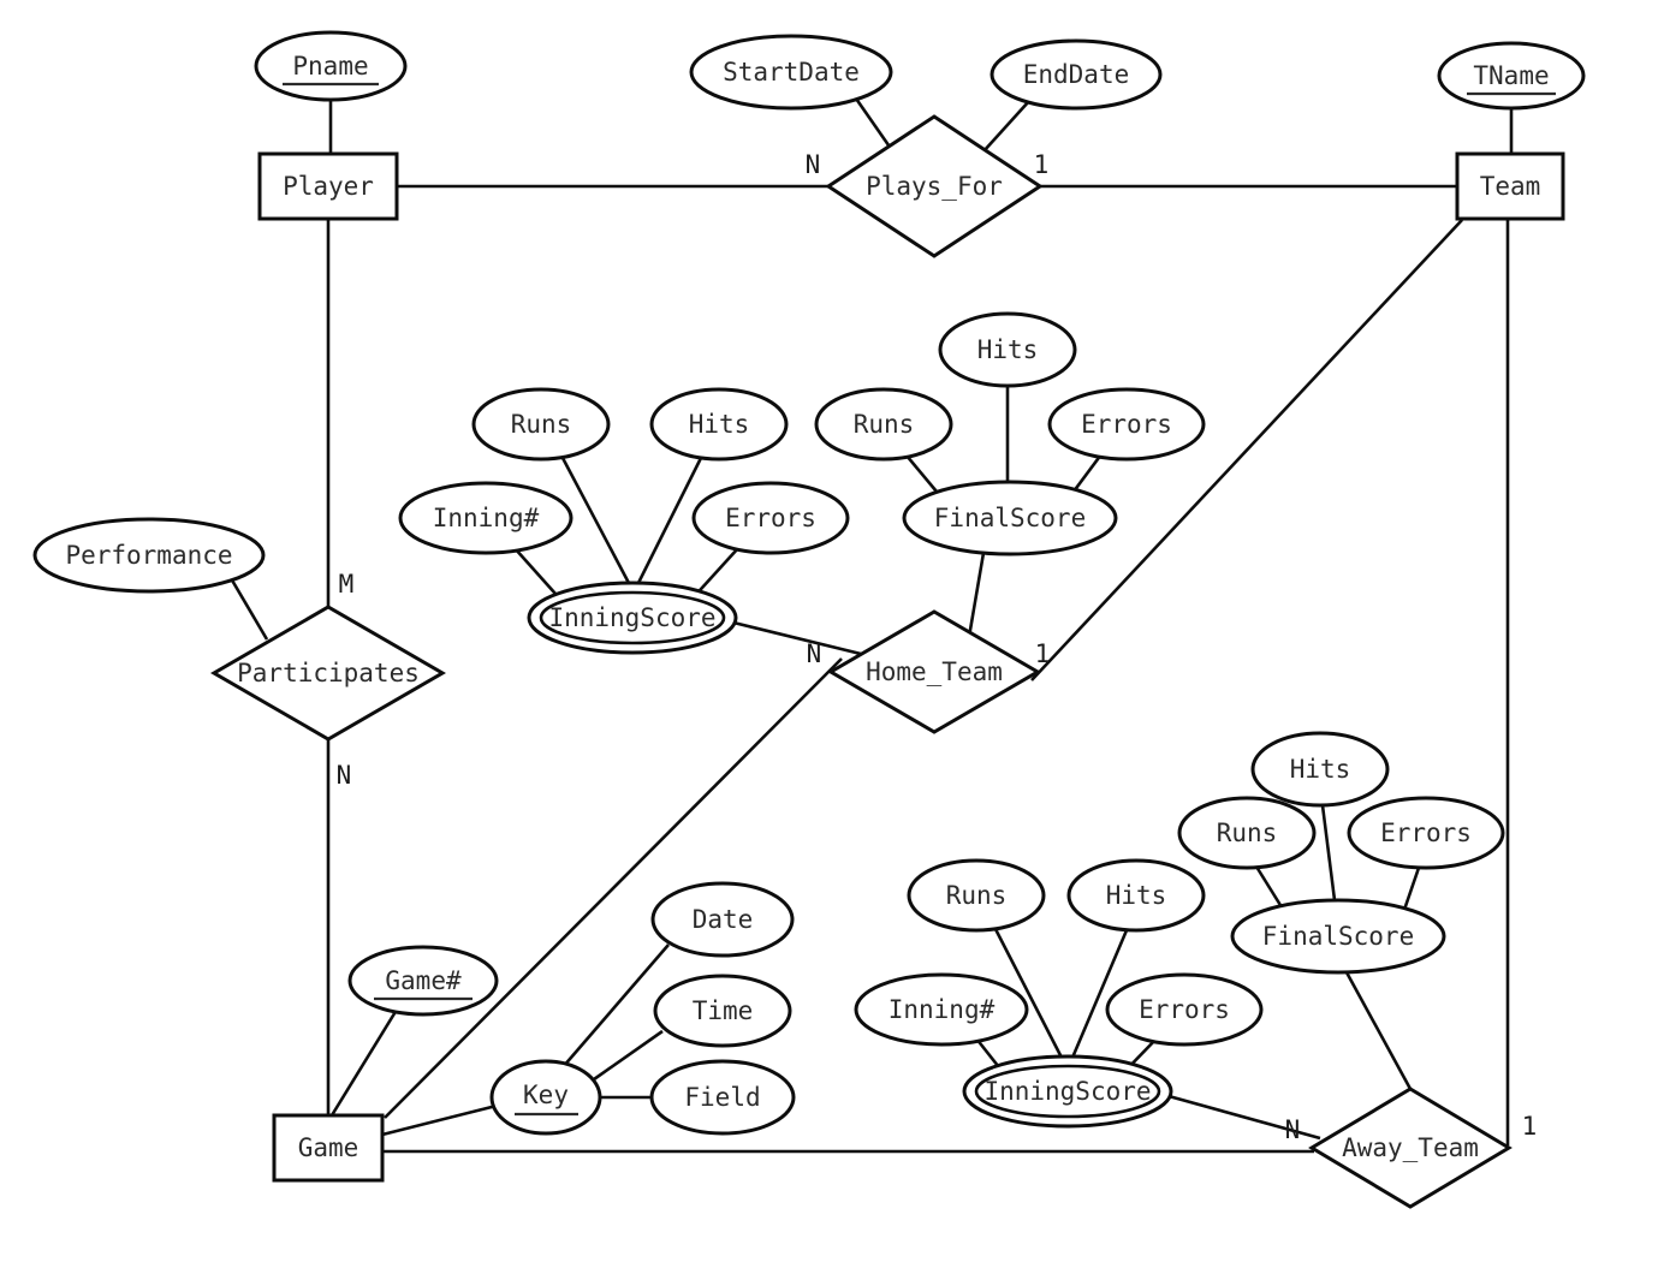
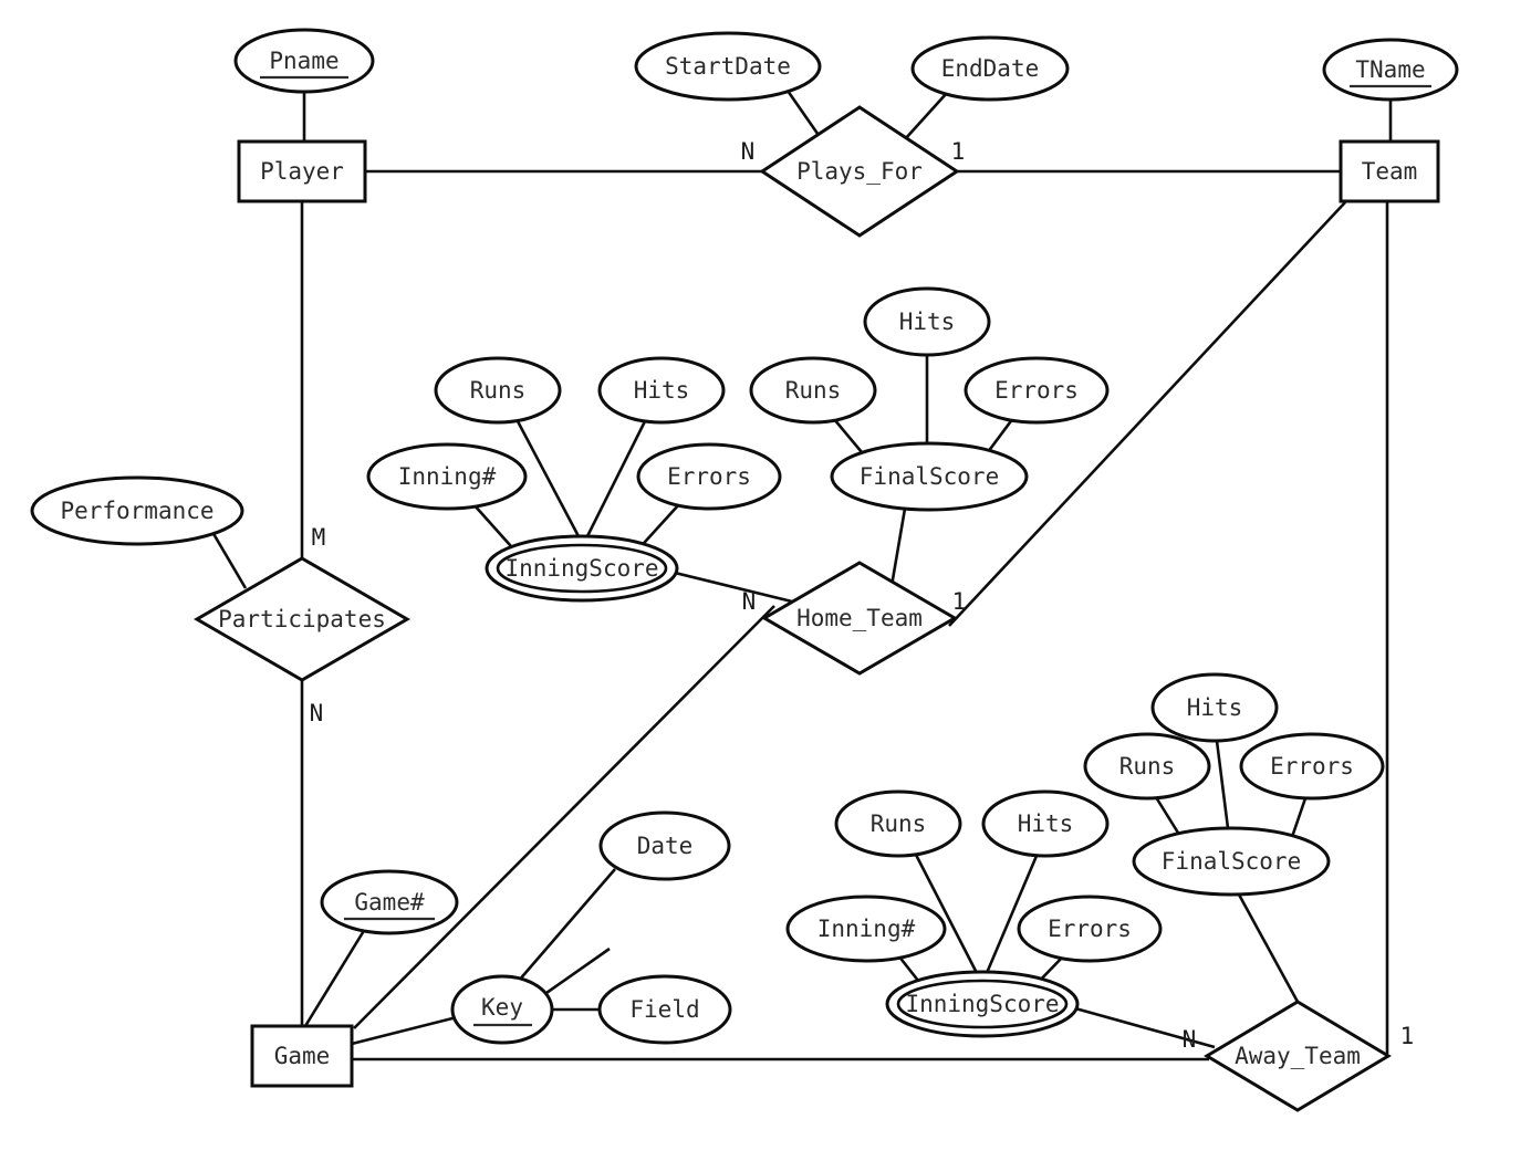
  Pname
  StartDate
  EndDate
  TName
  Performance
  Runs
  Hits
  Inning#
  Errors
  InningScore
  Hits
  Runs
  Errors
  FinalScore
  Game#
  Date
- Time
  Field
  Key
  Runs
  Hits
  Inning#
  Errors
  InningScore
  Hits
  Runs
  Errors
  FinalScore
  Plays_For
  Participates
  Home_Team
  Away_Team
  Player
  Team
  Game
  N
  1
  M
  N
  N
  1
  N
  1
